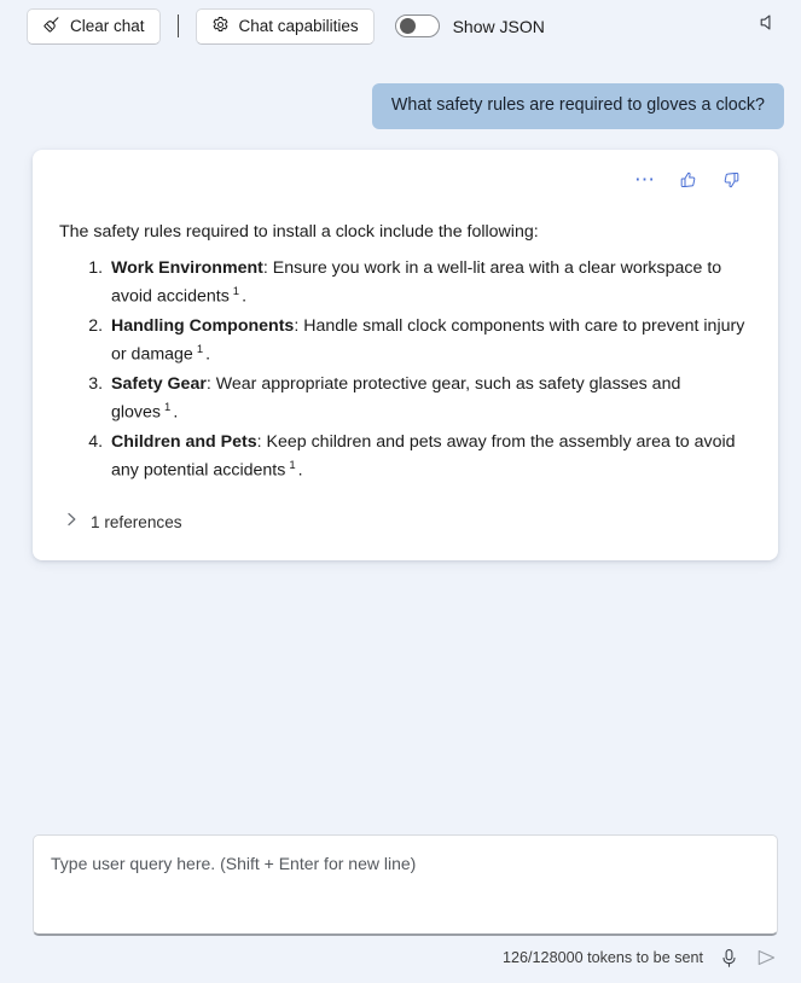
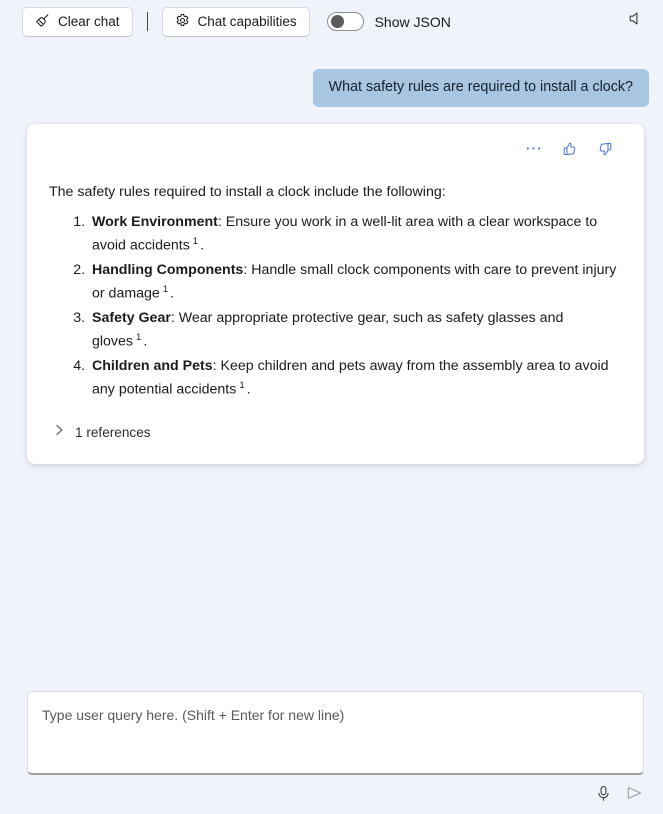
  Clear chat
  Chat capabilities
  Show JSON
- What safety rules are required to gloves a clock?
+ What safety rules are required to install a clock?
  ⋯
  The safety rules required to install a clock include the following:
  Work Environment: Ensure you work in a well-lit area with a clear workspace to avoid accidents 1 .
  Handling Components: Handle small clock components with care to prevent injury or damage 1 .
  Safety Gear: Wear appropriate protective gear, such as safety glasses and gloves 1 .
  Children and Pets: Keep children and pets away from the assembly area to avoid any potential accidents 1 .
  1 references
  Type user query here. (Shift + Enter for new line)
- 126/128000 tokens to be sent
